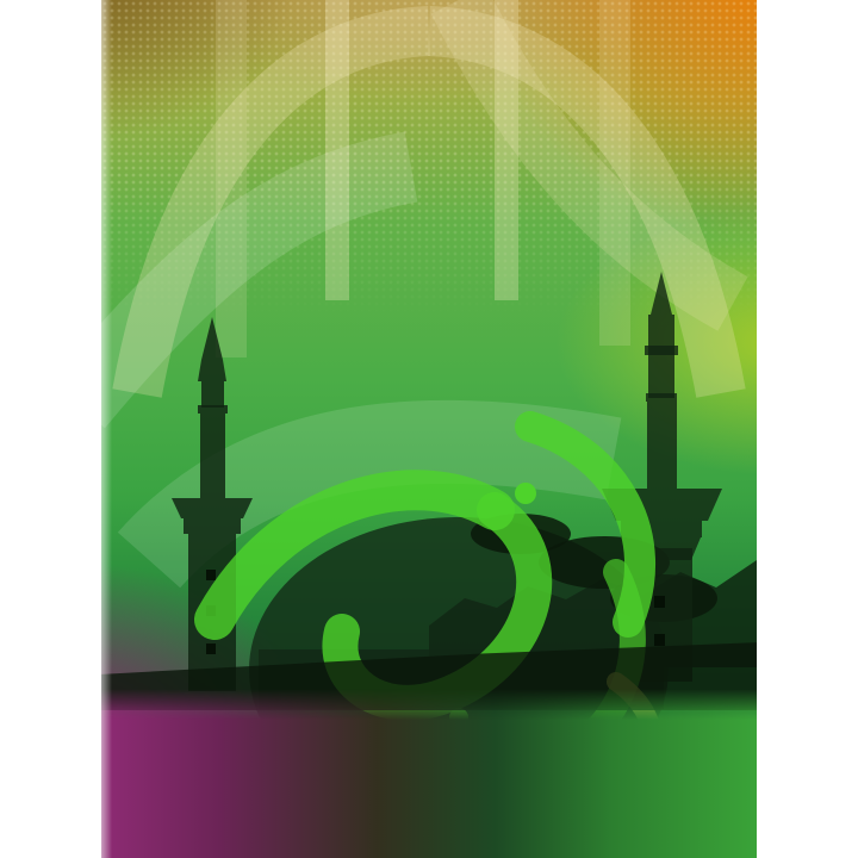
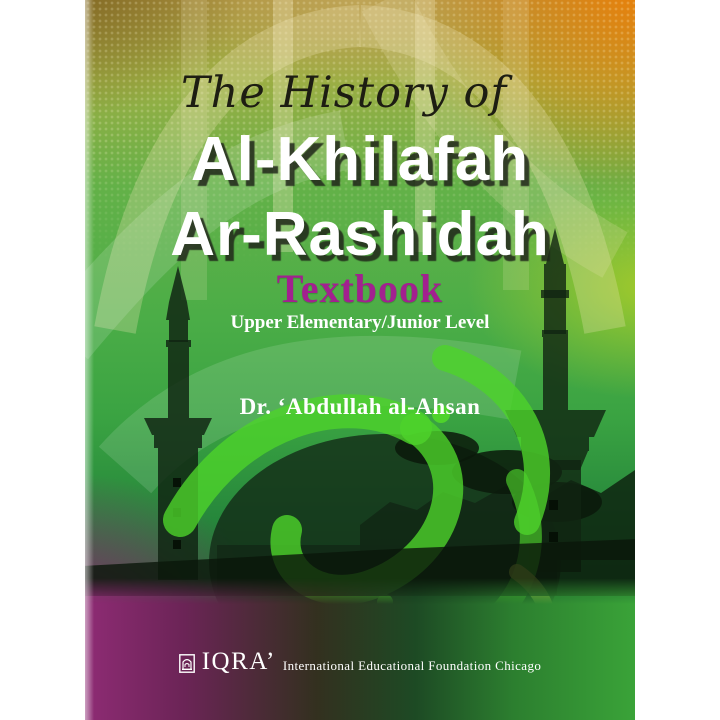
+ The History of
+ Al-Khilafah
+ Ar-Rashidah
+ Textbook
+ Upper Elementary/Junior Level
+ Dr. ‘Abdullah al-Ahsan
+ IQRA’
+ International Educational Foundation Chicago
